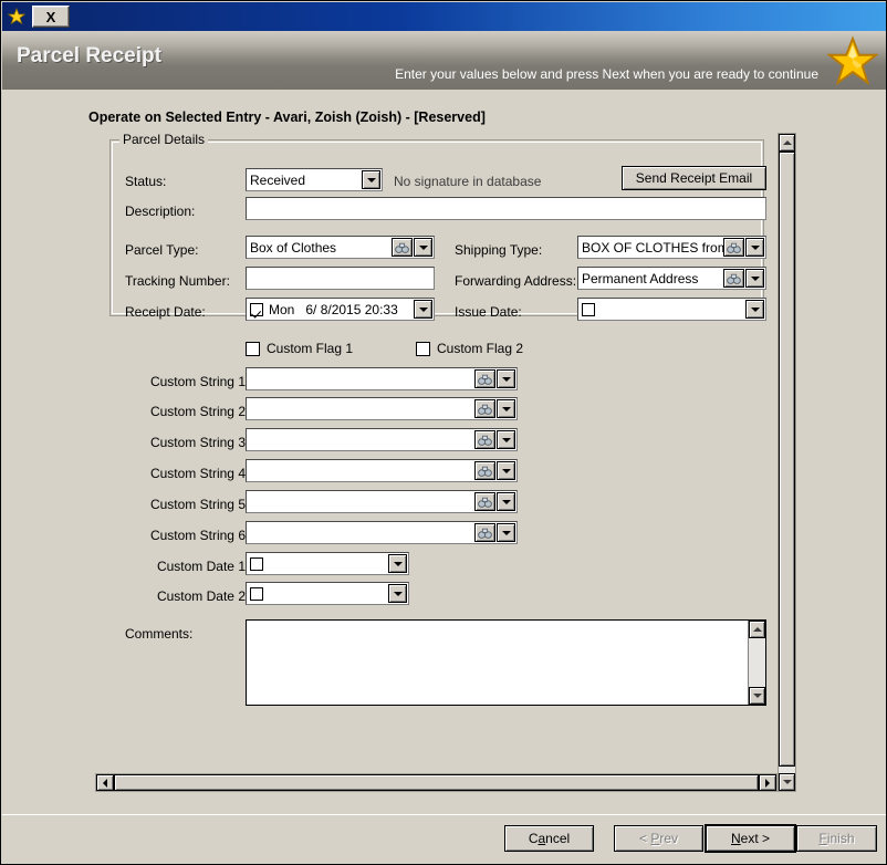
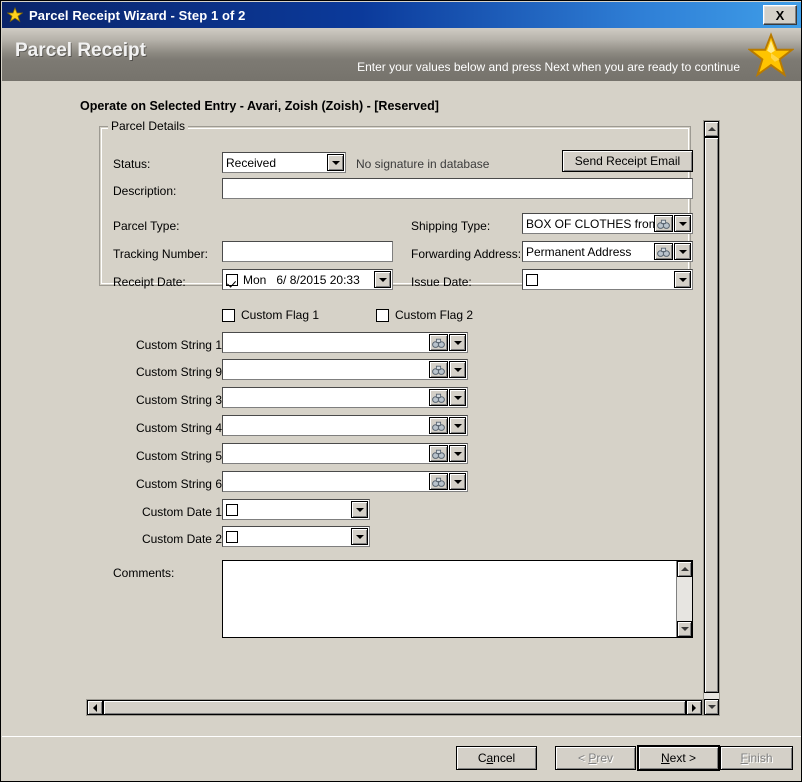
+ Parcel Receipt Wizard - Step 1 of 2
  X
  Parcel Receipt
  Enter your values below and press Next when you are ready to continue
  Operate on Selected Entry - Avari, Zoish (Zoish) - [Reserved]
  Parcel Details
  Status:
  Received
  No signature in database
  Send Receipt Email
  Description:
  Parcel Type:
- Box of Clothes
  Shipping Type:
  BOX OF CLOTHES fro
  Tracking Number:
  Forwarding Address:
  Permanent Address
  Receipt Date:
  Mon 6/ 8/2015 20:33
  Issue Date:
  Custom Flag 1
  Custom Flag 2
  Custom String 1
- Custom String 2
+ Custom String 9
  Custom String 3
  Custom String 4
  Custom String 5
  Custom String 6
  Custom Date 1
  Custom Date 2
  Comments:
  Cancel
  < Prev
  Next >
  Finish
